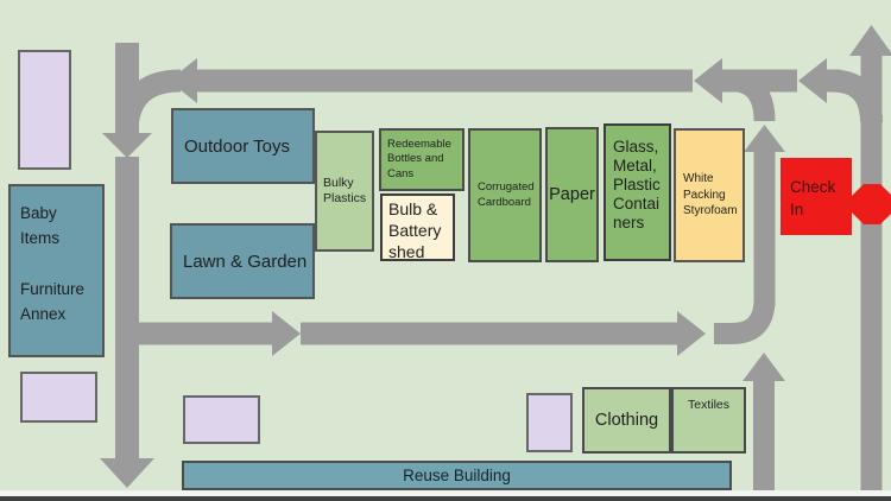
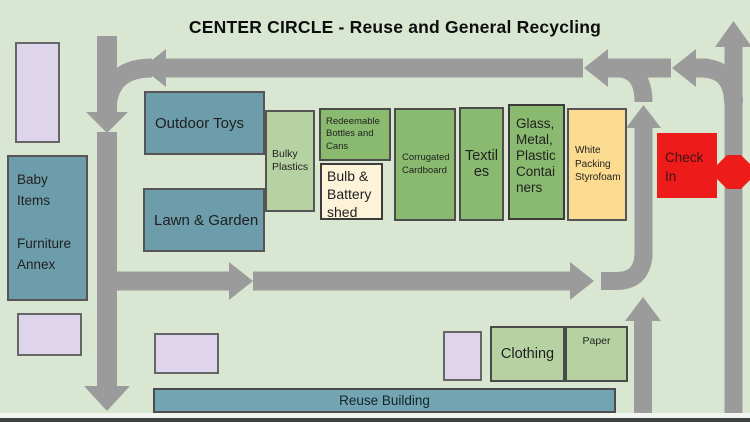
+ CENTER CIRCLE - Reuse and General Recycling
  Baby
  Items
  Furniture
  Annex
  Outdoor Toys
  Lawn & Garden
  Bulky Plastics
  Redeemable Bottles and Cans
  Bulb & Battery shed
  Corrugated Cardboard
- Paper
+ Textiles
  Glass, Metal, Plastic Containers
  White Packing Styrofoam
  Check In
  Clothing
- Textiles
+ Paper
  Reuse Building
